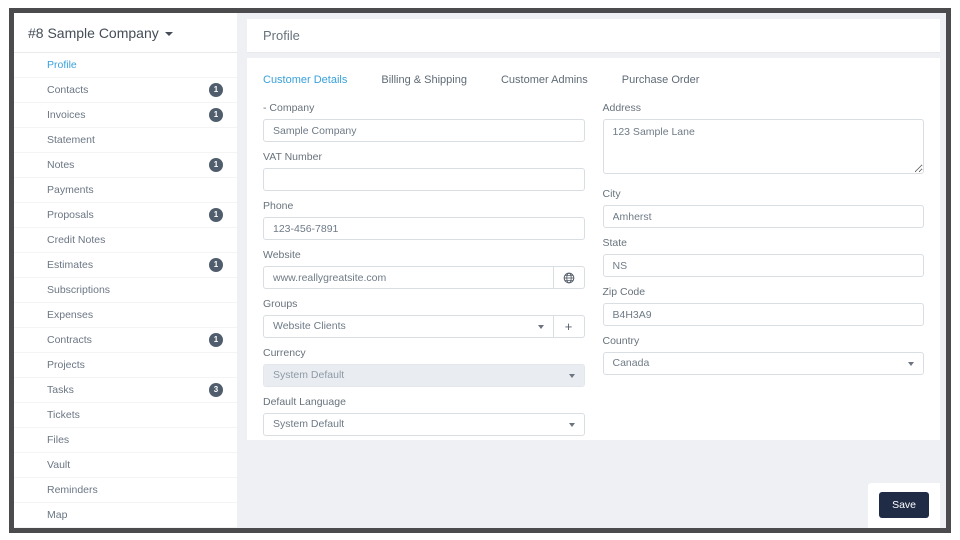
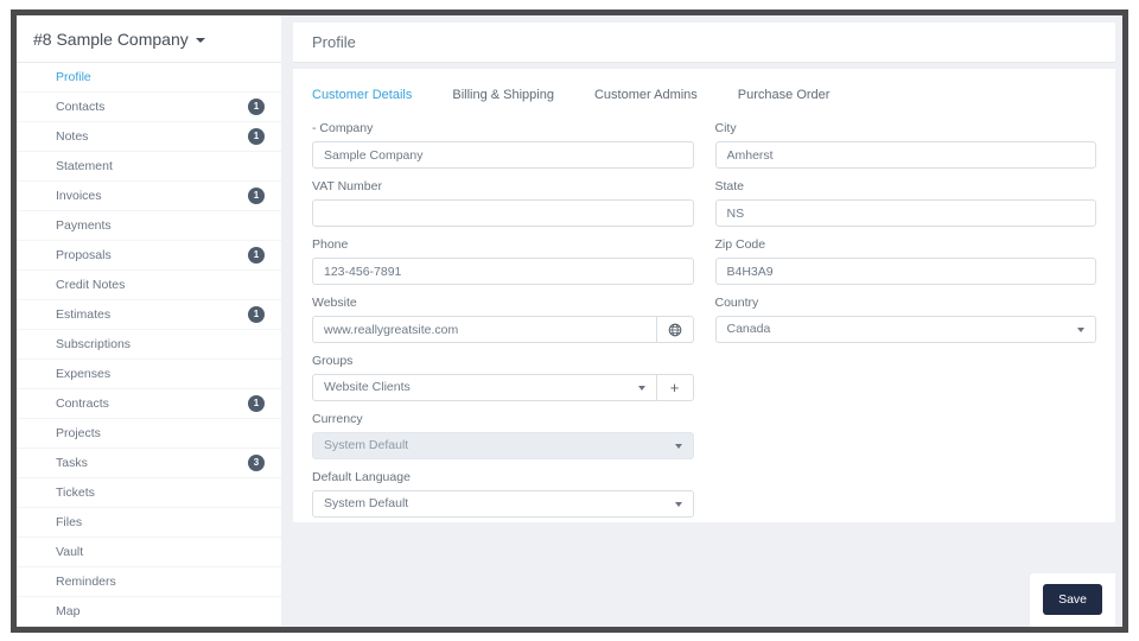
  #8 Sample Company
  Profile
  Contacts
  1
- Invoices
+ Notes
  1
  Statement
- Notes
+ Invoices
  1
  Payments
  Proposals
  1
  Credit Notes
  Estimates
  1
  Subscriptions
  Expenses
  Contracts
  1
  Projects
  Tasks
  3
  Tickets
  Files
  Vault
  Reminders
  Map
  Profile
  Customer Details
  Billing & Shipping
  Customer Admins
  Purchase Order
  - Company
  Sample Company
  VAT Number
  Phone
  123-456-7891
  Website
  www.reallygreatsite.com
  Groups
  Website Clients
  +
  Currency
  System Default
  Default Language
  System Default
- Address
- 123 Sample Lane
  City
  Amherst
  State
  NS
  Zip Code
  B4H3A9
  Country
  Canada
  Save
